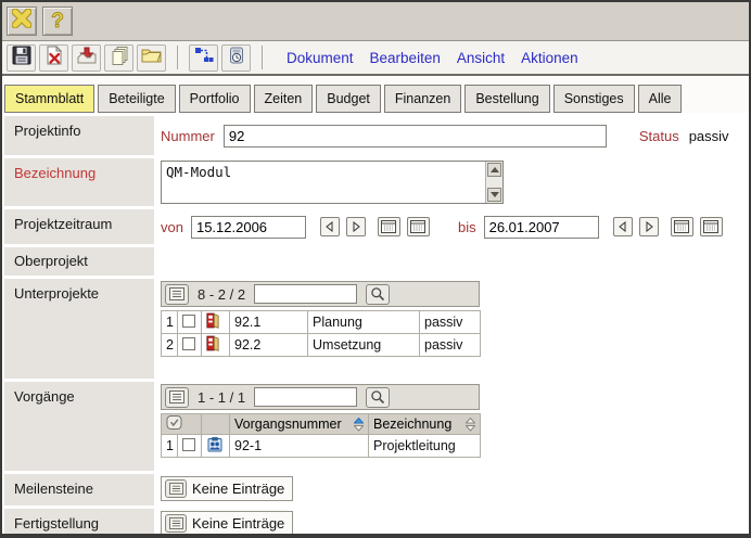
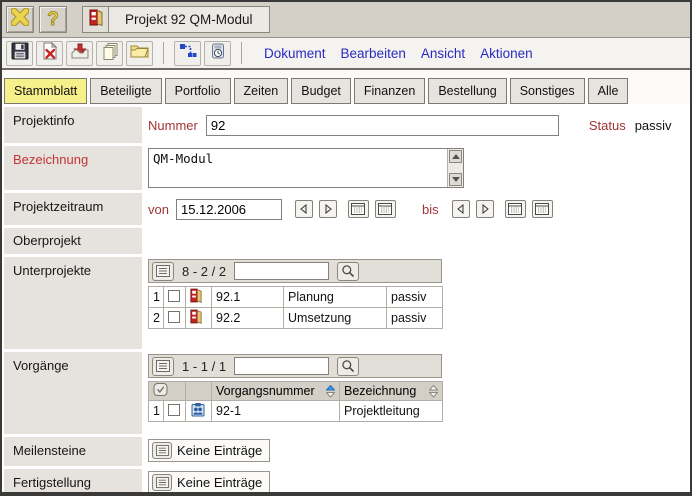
  ?
+ Projekt 92 QM-Modul
  Dokument
  Bearbeiten
  Ansicht
  Aktionen
  Stammblatt
  Beteiligte
  Portfolio
  Zeiten
  Budget
  Finanzen
  Bestellung
  Sonstiges
  Alle
  Projektinfo
  Nummer
  92
  Status
  passiv
  Bezeichnung
  QM-Modul
  Projektzeitraum
  von
  15.12.2006
  bis
- 26.01.2007
  Oberprojekt
  Unterprojekte
  8 - 2 / 2
  1			92.1	Planung	passiv
  2			92.2	Umsetzung	passiv
  Vorgänge
  1 - 1 / 1
  		Vorgangsnummer	Bezeichnung
  1			92-1	Projektleitung
  Meilensteine
  Keine Einträge
  Fertigstellung
  Keine Einträge
